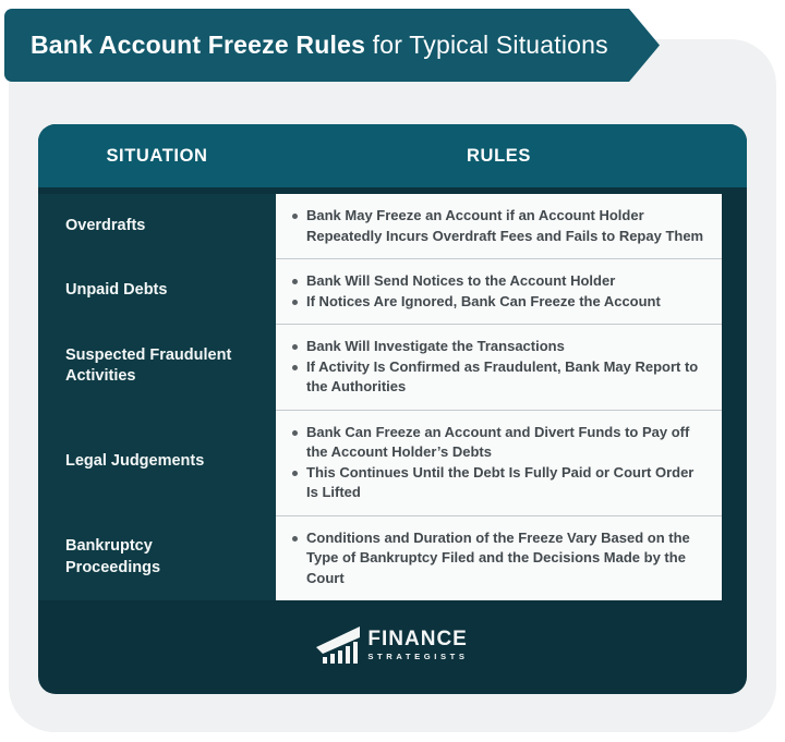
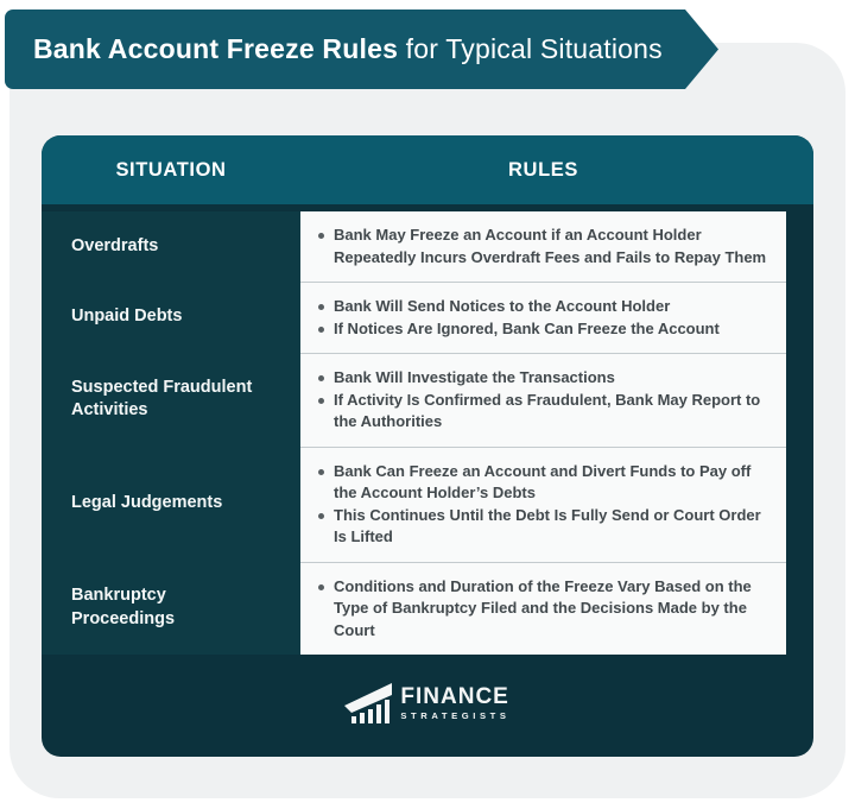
  Bank Account Freeze Rules
  for Typical Situations
  SITUATION
  RULES
  Overdrafts
  Bank May Freeze an Account if an Account Holder Repeatedly Incurs Overdraft Fees and Fails to Repay Them
  Unpaid Debts
  Bank Will Send Notices to the Account Holder
  If Notices Are Ignored, Bank Can Freeze the Account
  Suspected Fraudulent Activities
  Bank Will Investigate the Transactions
  If Activity Is Confirmed as Fraudulent, Bank May Report to the Authorities
  Legal Judgements
  Bank Can Freeze an Account and Divert Funds to Pay off the Account Holder’s Debts
- This Continues Until the Debt Is Fully Paid or Court Order Is Lifted
+ This Continues Until the Debt Is Fully Send or Court Order Is Lifted
  Bankruptcy Proceedings
  Conditions and Duration of the Freeze Vary Based on the Type of Bankruptcy Filed and the Decisions Made by the Court
  FINANCE
  STRATEGISTS
